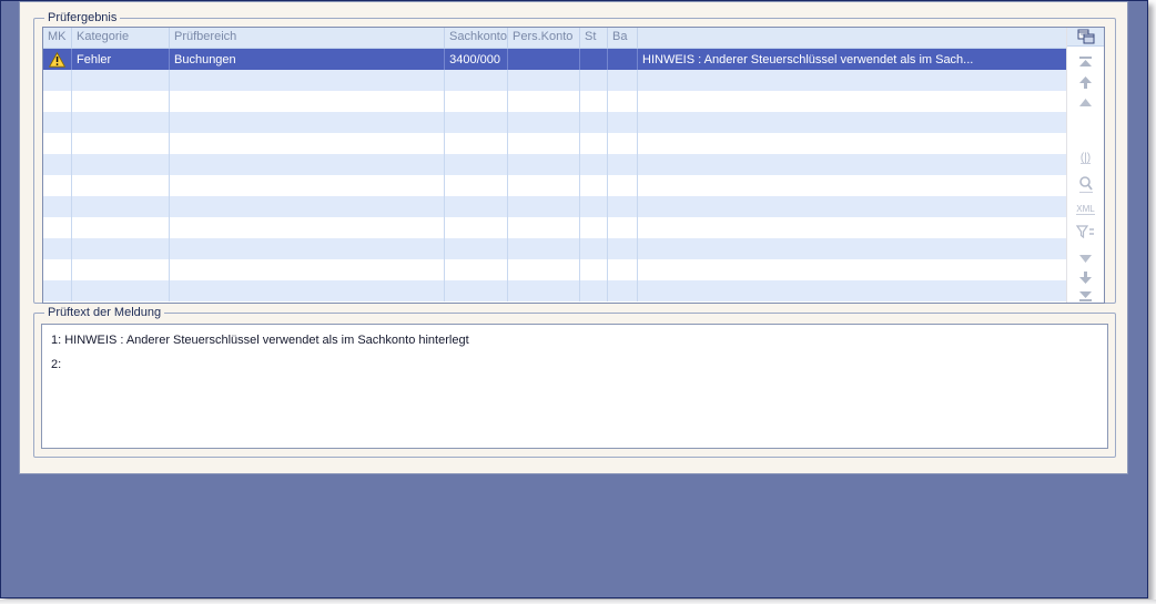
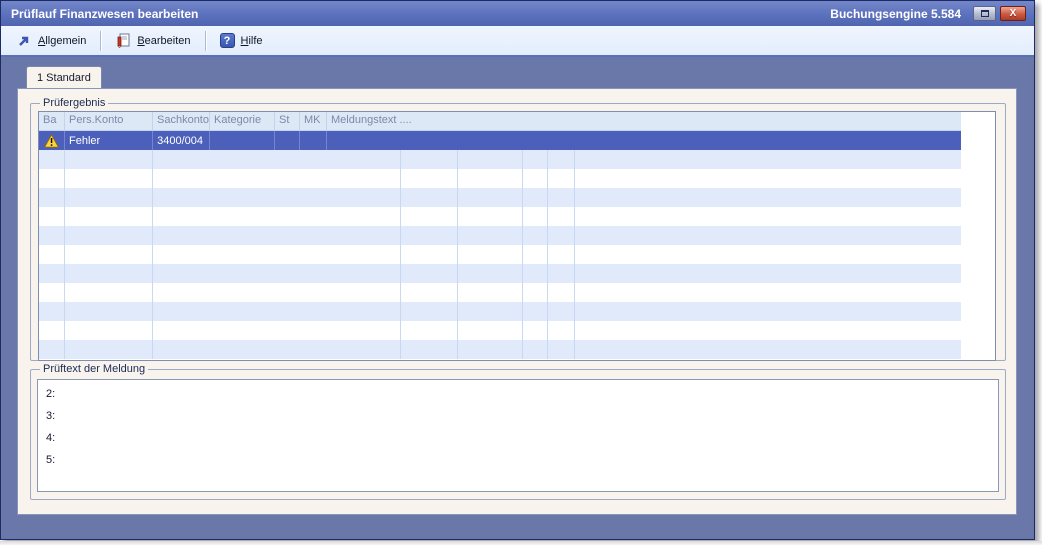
+ Prüflauf Finanzwesen bearbeiten
+ Buchungsengine 5.584
+ X
+ Allgemein
+ Bearbeiten
+ ?
+ Hilfe
+ 1 Standard
  Prüfergebnis
- MK
+ Ba
- Kategorie
+ Pers.Konto
- Prüfbereich
  Sachkonto
- Pers.Konto
+ Kategorie
  St
- Ba
+ MK
+ Meldungstext ....
  Fehler
- Buchungen
- 3400/000
+ 3400/004
- HINWEIS : Anderer Steuerschlüssel verwendet als im Sach...
- (|)
- XML
  Prüftext der Meldung
- 1: HINWEIS : Anderer Steuerschlüssel verwendet als im Sachkonto hinterlegt
  2:
+ 3:
+ 4:
+ 5:
